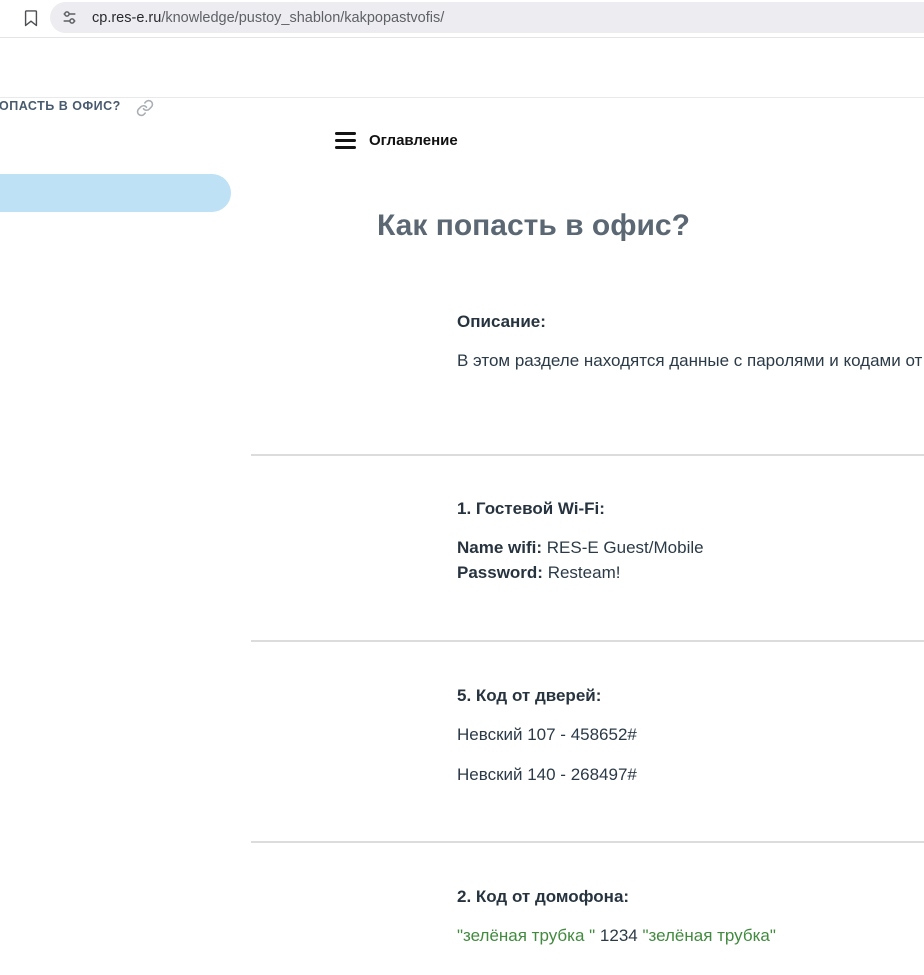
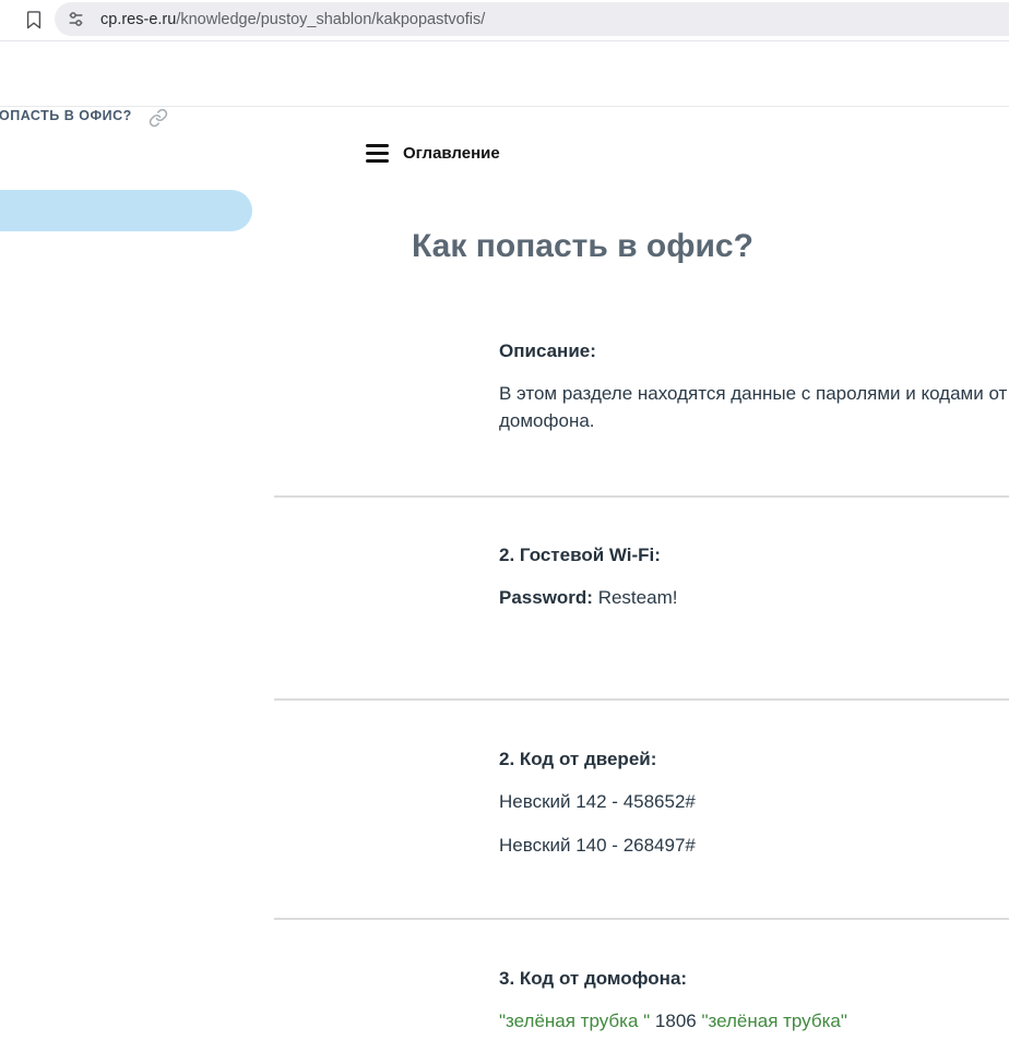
  cp.res-e.ru/knowledge/pustoy_shablon/kakpopastvofis/
  ОПАСТЬ В ОФИС?
  Оглавление
  Как попасть в офис?
  Описание:
  В этом разделе находятся данные с паролями и кодами от
+ домофона.
- 1. Гостевой Wi-Fi:
+ 2. Гостевой Wi-Fi:
- Name wifi: RES-E Guest/Mobile
  Password: Resteam!
- 5. Код от дверей:
+ 2. Код от дверей:
- Невский 107 - 458652#
+ Невский 142 - 458652#
  Невский 140 - 268497#
- 2. Код от домофона:
+ 3. Код от домофона:
- "зелёная трубка " 1234 "зелёная трубка"
+ "зелёная трубка " 1806 "зелёная трубка"
